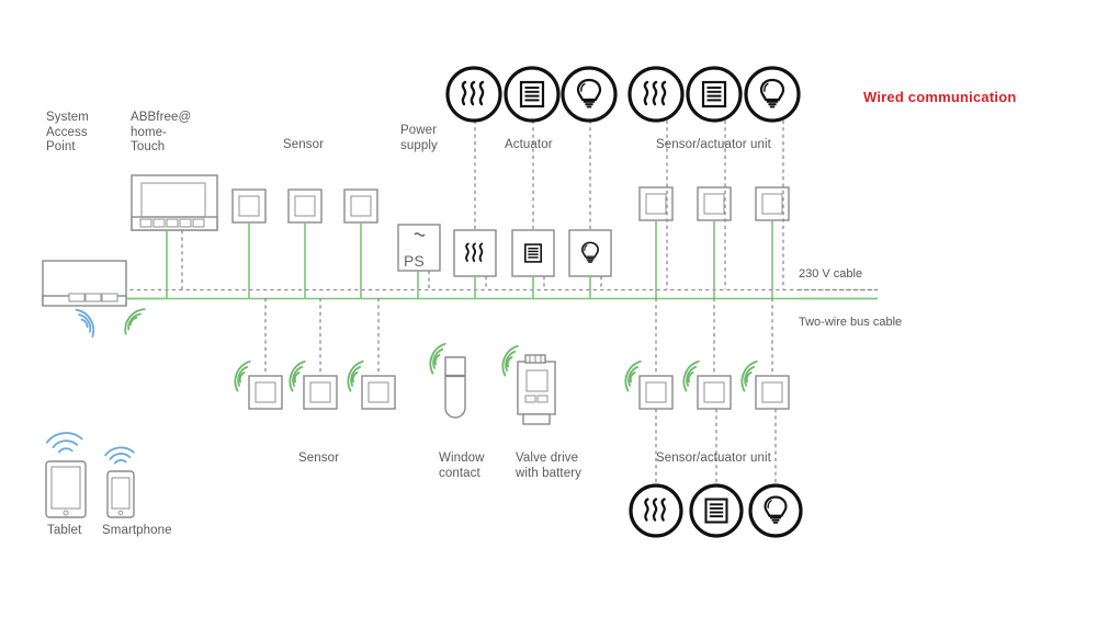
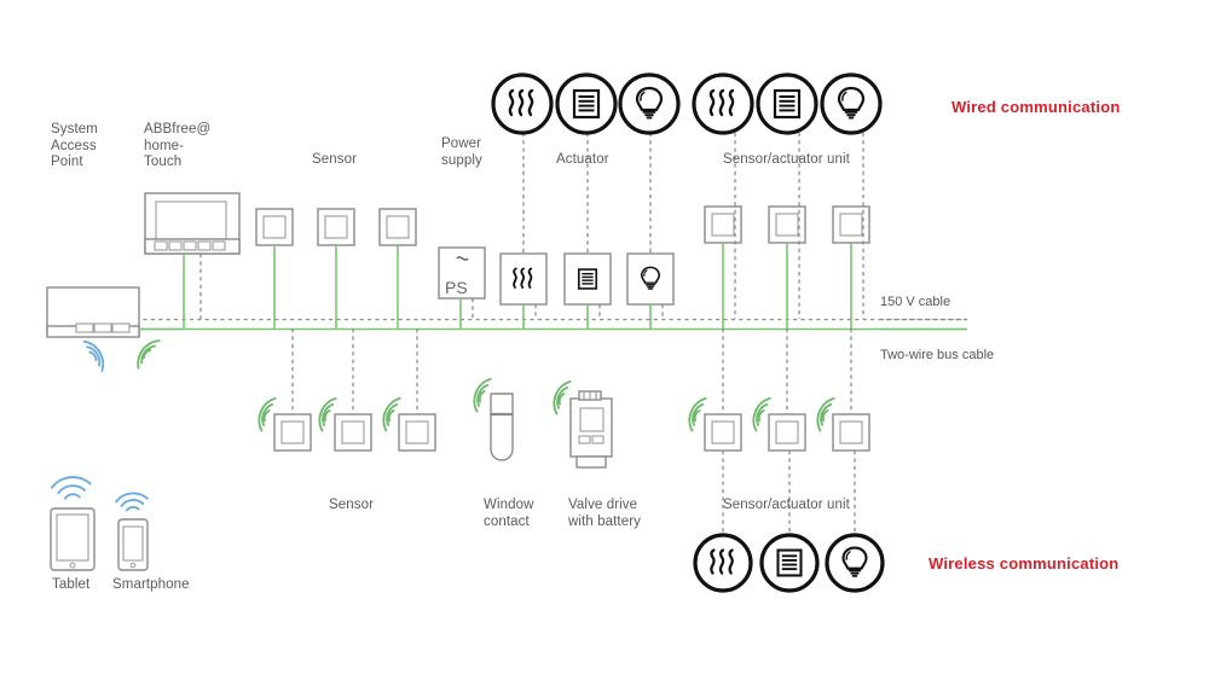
  PS
  System
  Access
  Point
  ABBfree@
  home-
  Touch
  Sensor
  Power
  supply
  Actuator
  Sensor/actuator unit
  Sensor
  Window
  contact
  Valve drive
  with battery
  Sensor/actuator unit
  Tablet
  Smartphone
- 230 V cable
+ 150 V cable
  Two-wire bus cable
  Wired communication
+ Wireless communication
